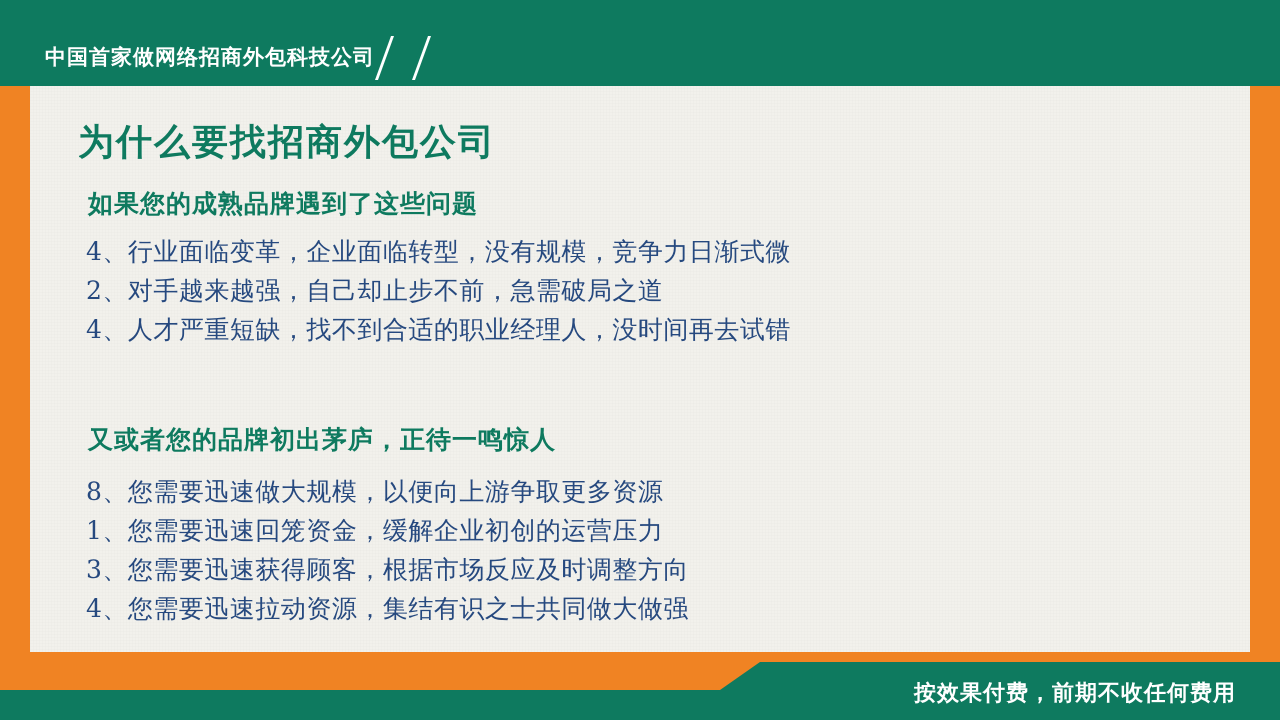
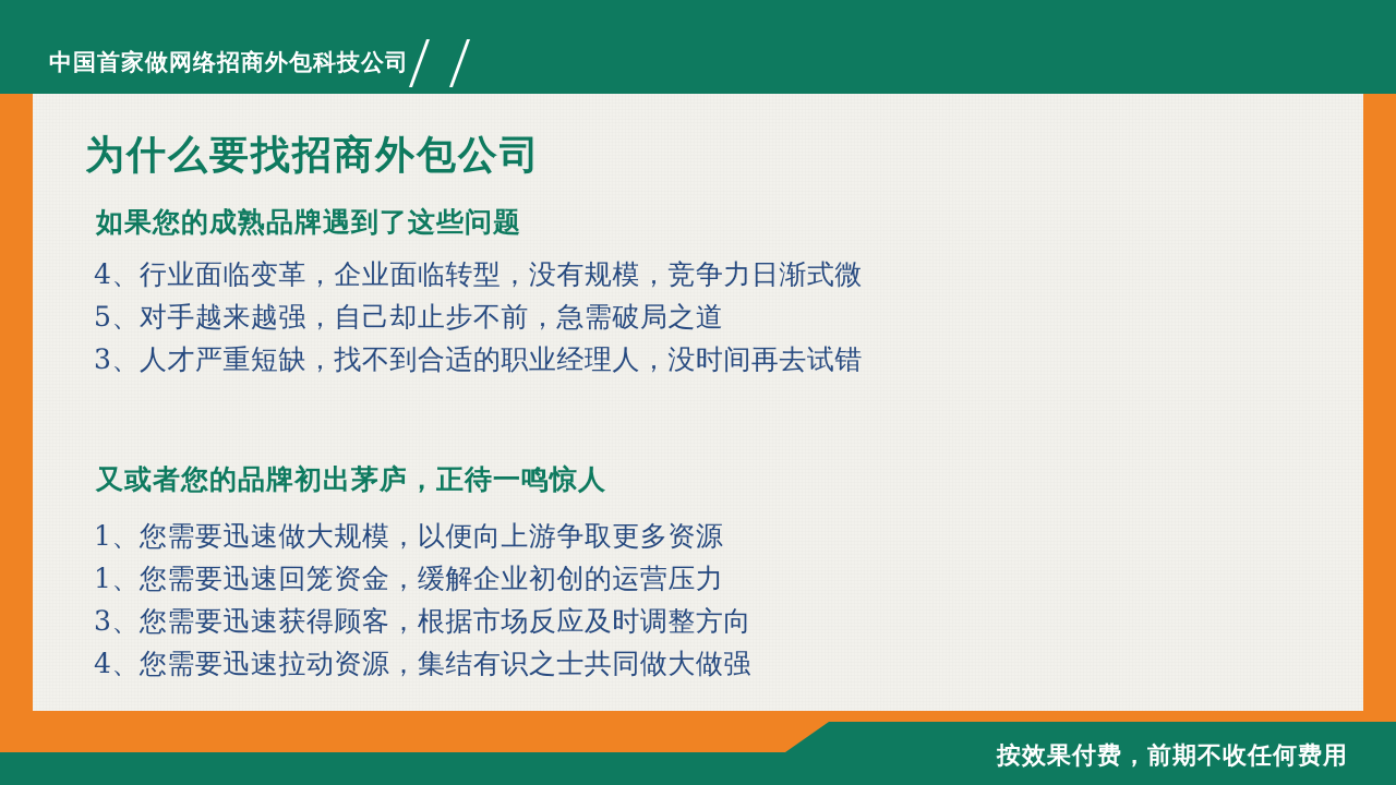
  中国首家做网络招商外包科技公司
  为什么要找招商外包公司
  如果您的成熟品牌遇到了这些问题
  4、行业面临变革，企业面临转型，没有规模，竞争力日渐式微
- 2、对手越来越强，自己却止步不前，急需破局之道
+ 5、对手越来越强，自己却止步不前，急需破局之道
- 4、人才严重短缺，找不到合适的职业经理人，没时间再去试错
+ 3、人才严重短缺，找不到合适的职业经理人，没时间再去试错
  又或者您的品牌初出茅庐，正待一鸣惊人
- 8、您需要迅速做大规模，以便向上游争取更多资源
+ 1、您需要迅速做大规模，以便向上游争取更多资源
  1、您需要迅速回笼资金，缓解企业初创的运营压力
  3、您需要迅速获得顾客，根据市场反应及时调整方向
  4、您需要迅速拉动资源，集结有识之士共同做大做强
  按效果付费，前期不收任何费用
